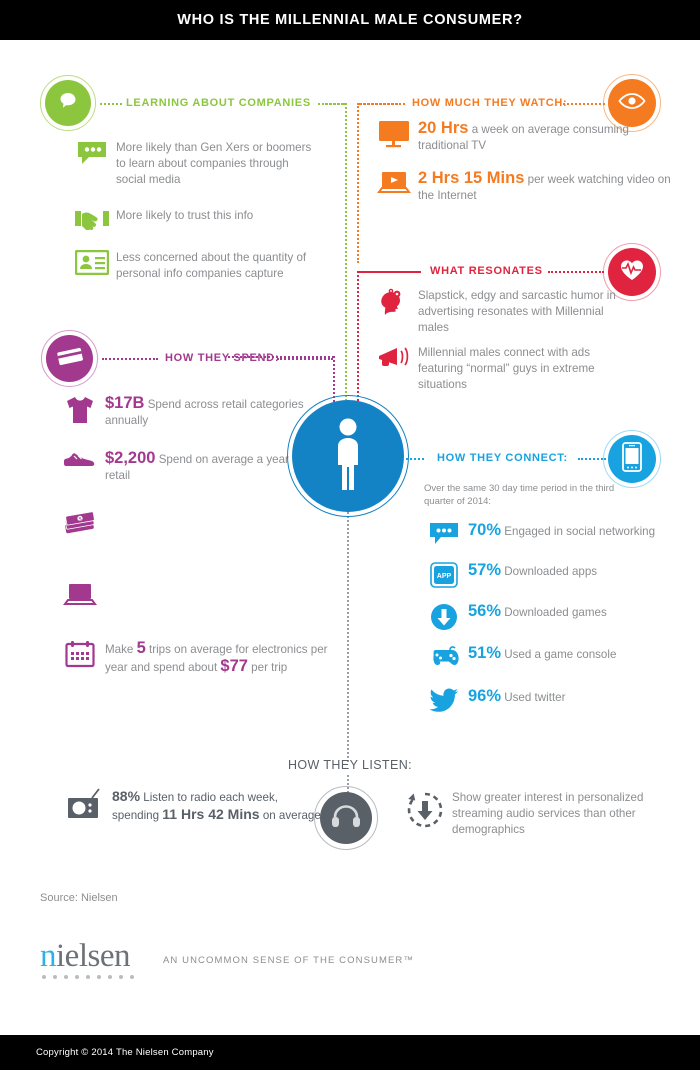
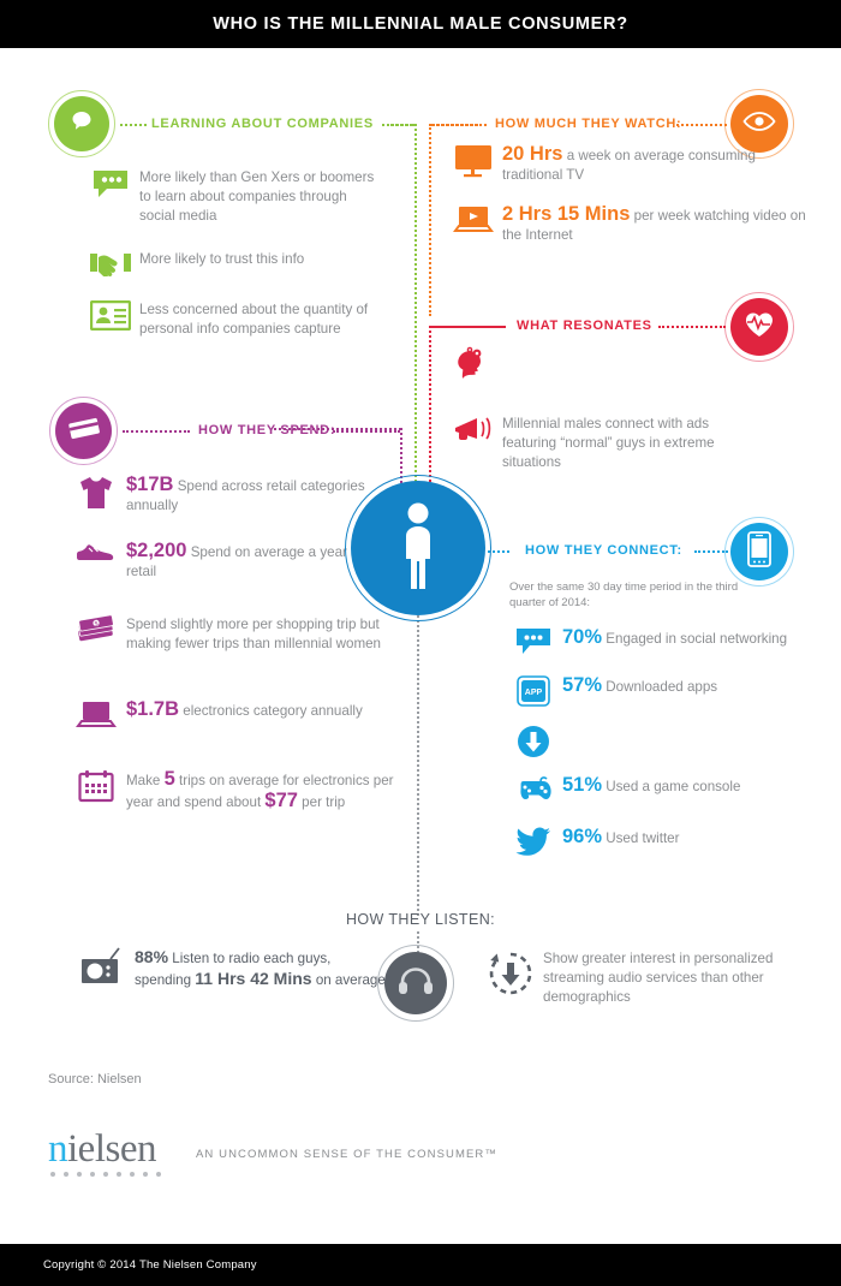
  WHO IS THE MILLENNIAL MALE CONSUMER?
  LEARNING ABOUT COMPANIES
  More likely than Gen Xers or boomers to learn about companies through social media
  More likely to trust this info
  Less concerned about the quantity of personal info companies capture
  HOW MUCH THEY WATCH:
  20 Hrs a week on average consuming traditional TV
  2 Hrs 15 Mins per week watching video on the Internet
  WHAT RESONATES
- Slapstick, edgy and sarcastic humor in advertising resonates with Millennial males
  Millennial males connect with ads featuring “normal” guys in extreme situations
  HOW THEY SPEND:
  $17B Spend across retail categories annually
  $2,200 Spend on average a year retail
+ Spend slightly more per shopping trip but making fewer trips than millennial women
+ $1.7B electronics category annually
  Make 5 trips on average for electronics per year and spend about $77 per trip
  HOW THEY CONNECT:
  Over the same 30 day time period in the third quarter of 2014:
  70% Engaged in social networking
  57% Downloaded apps
- 56% Downloaded games
  51% Used a game console
  96% Used twitter
  HOW THEY LISTEN:
- 88% Listen to radio each week, spending 11 Hrs 42 Mins on average
+ 88% Listen to radio each guys, spending 11 Hrs 42 Mins on average
  Show greater interest in personalized streaming audio services than other demographics
  Source: Nielsen
  nielsen
  AN UNCOMMON SENSE OF THE CONSUMER™
  Copyright © 2014 The Nielsen Company
